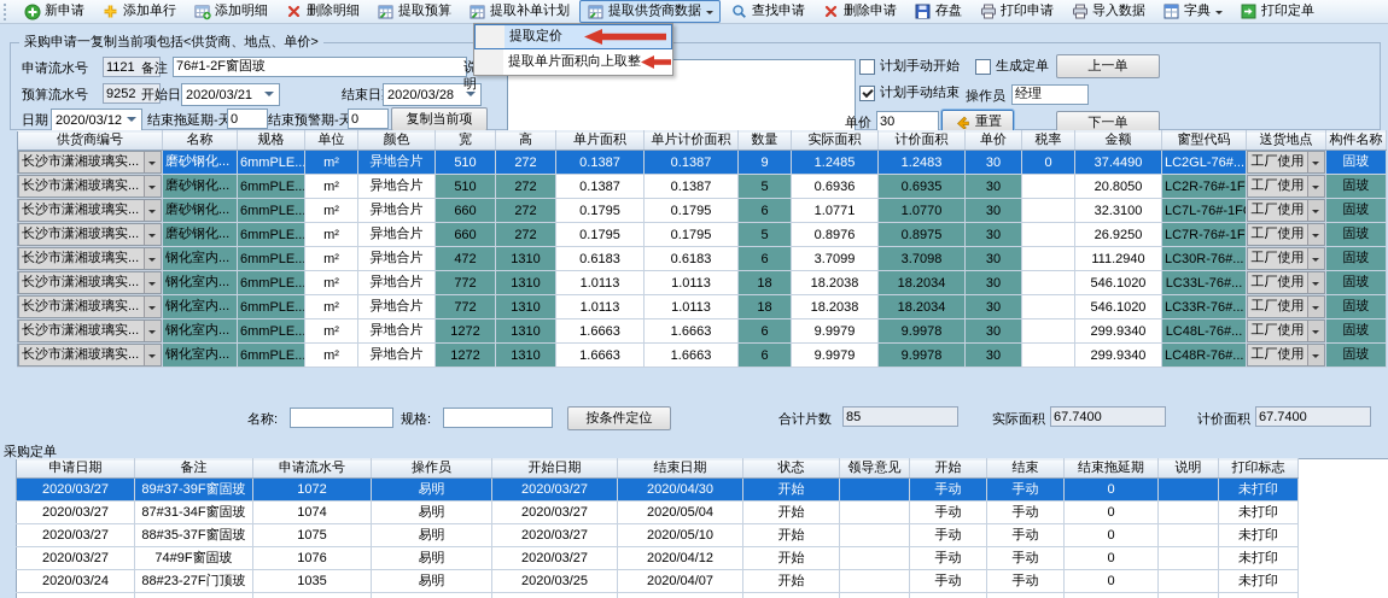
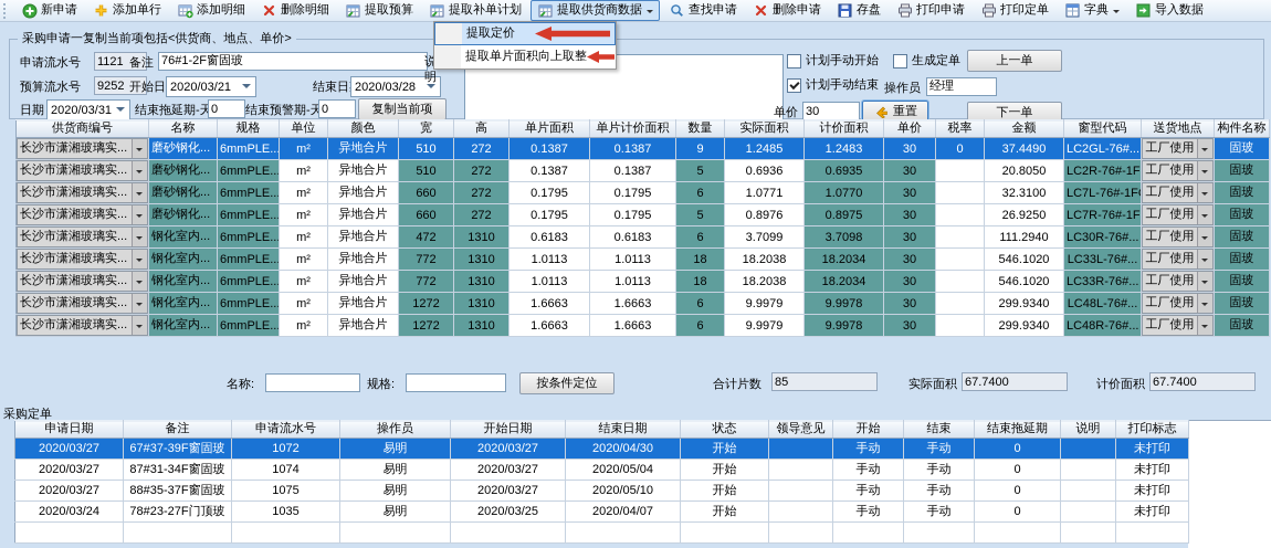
  新申请
  添加单行
  添加明细
  删除明细
  提取预算
  提取补单计划
  提取供货商数据
  查找申请
  删除申请
  存盘
  打印申请
- 导入数据
+ 打印定单
  字典
- 打印定单
+ 导入数据
  采购申请一复制当前项包括<供货商、地点、单价>
  申请流水号
  1121
  备注
  76#1-2F窗固玻
  预算流水号
  9252
  开始日
  2020/03/21
  结束日
  2020/03/28
  日期
- 2020/03/12
+ 2020/03/31
  结束拖延期-天
  0
  结束预警期-天
  0
  复制当前项
  说明
  计划手动开始
  生成定单
  计划手动结束
  操作员
  经理
  单价
  30
  重置
  上一单
  下一单
  提取定价
  提取单片面积向上取整
  供货商编号	名称	规格	单位	颜色	宽	高	单片面积	单片计价面积	数量	实际面积	计价面积	单价	税率	金额	窗型代码	送货地点	构件名称
  长沙市潇湘玻璃实...	磨砂钢化...	6mmPLE...	m²	异地合片	510	272	0.1387	0.1387	9	1.2485	1.2483	30	0	37.4490	LC2GL-76#...	工厂使用	固玻
  长沙市潇湘玻璃实...	磨砂钢化...	6mmPLE...	m²	异地合片	510	272	0.1387	0.1387	5	0.6936	0.6935	30		20.8050	LC2R-76#-1F	工厂使用	固玻
  长沙市潇湘玻璃实...	磨砂钢化...	6mmPLE...	m²	异地合片	660	272	0.1795	0.1795	6	1.0771	1.0770	30		32.3100	LC7L-76#-1F	工厂使用	固玻
  长沙市潇湘玻璃实...	磨砂钢化...	6mmPLE...	m²	异地合片	660	272	0.1795	0.1795	5	0.8976	0.8975	30		26.9250	LC7R-76#-1F	工厂使用	固玻
  长沙市潇湘玻璃实...	钢化室内...	6mmPLE...	m²	异地合片	472	1310	0.6183	0.6183	6	3.7099	3.7098	30		111.2940	LC30R-76#...	工厂使用	固玻
  长沙市潇湘玻璃实...	钢化室内...	6mmPLE...	m²	异地合片	772	1310	1.0113	1.0113	18	18.2038	18.2034	30		546.1020	LC33L-76#...	工厂使用	固玻
  长沙市潇湘玻璃实...	钢化室内...	6mmPLE...	m²	异地合片	772	1310	1.0113	1.0113	18	18.2038	18.2034	30		546.1020	LC33R-76#...	工厂使用	固玻
  长沙市潇湘玻璃实...	钢化室内...	6mmPLE...	m²	异地合片	1272	1310	1.6663	1.6663	6	9.9979	9.9978	30		299.9340	LC48L-76#...	工厂使用	固玻
  长沙市潇湘玻璃实...	钢化室内...	6mmPLE...	m²	异地合片	1272	1310	1.6663	1.6663	6	9.9979	9.9978	30		299.9340	LC48R-76#...	工厂使用	固玻
  名称:
  规格:
  按条件定位
  合计片数
  85
  实际面积
  67.7400
  计价面积
  67.7400
  采购定单
  申请日期	备注	申请流水号	操作员	开始日期	结束日期	状态	领导意见	开始	结束	结束拖延期	说明	打印标志
- 2020/03/27	89#37-39F窗固玻	1072	易明	2020/03/27	2020/04/30	开始		手动	手动	0		未打印
+ 2020/03/27	67#37-39F窗固玻	1072	易明	2020/03/27	2020/04/30	开始		手动	手动	0		未打印
  2020/03/27	87#31-34F窗固玻	1074	易明	2020/03/27	2020/05/04	开始		手动	手动	0		未打印
  2020/03/27	88#35-37F窗固玻	1075	易明	2020/03/27	2020/05/10	开始		手动	手动	0		未打印
- 2020/03/27	74#9F窗固玻	1076	易明	2020/03/27	2020/04/12	开始		手动	手动	0		未打印
- 2020/03/24	88#23-27F门顶玻	1035	易明	2020/03/25	2020/04/07	开始		手动	手动	0		未打印
+ 2020/03/24	78#23-27F门顶玻	1035	易明	2020/03/25	2020/04/07	开始		手动	手动	0		未打印
